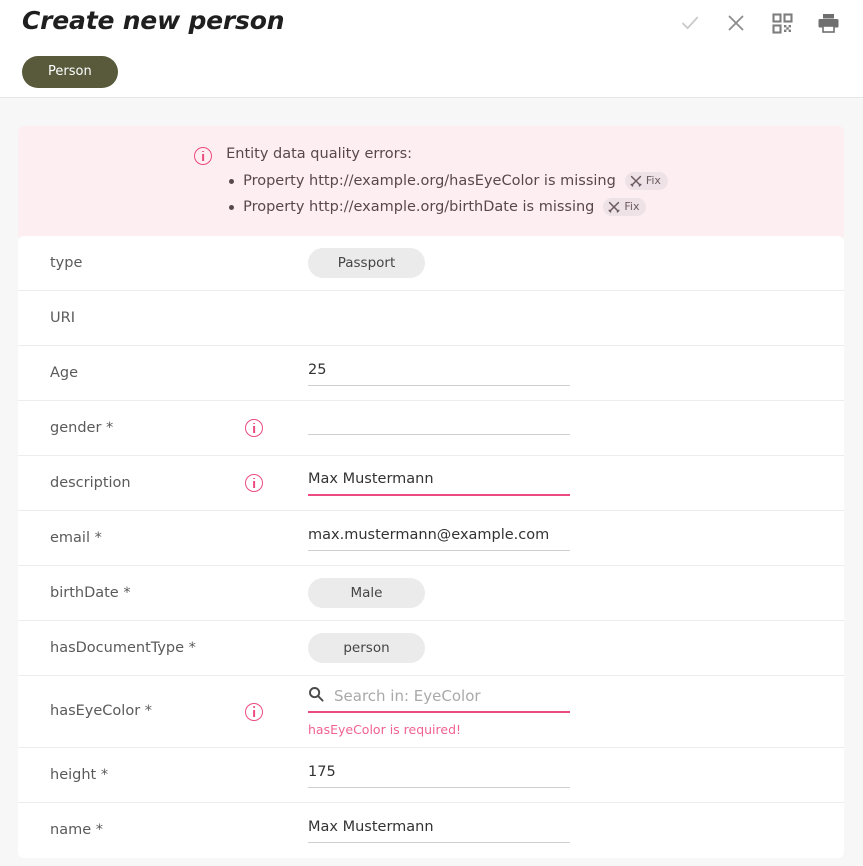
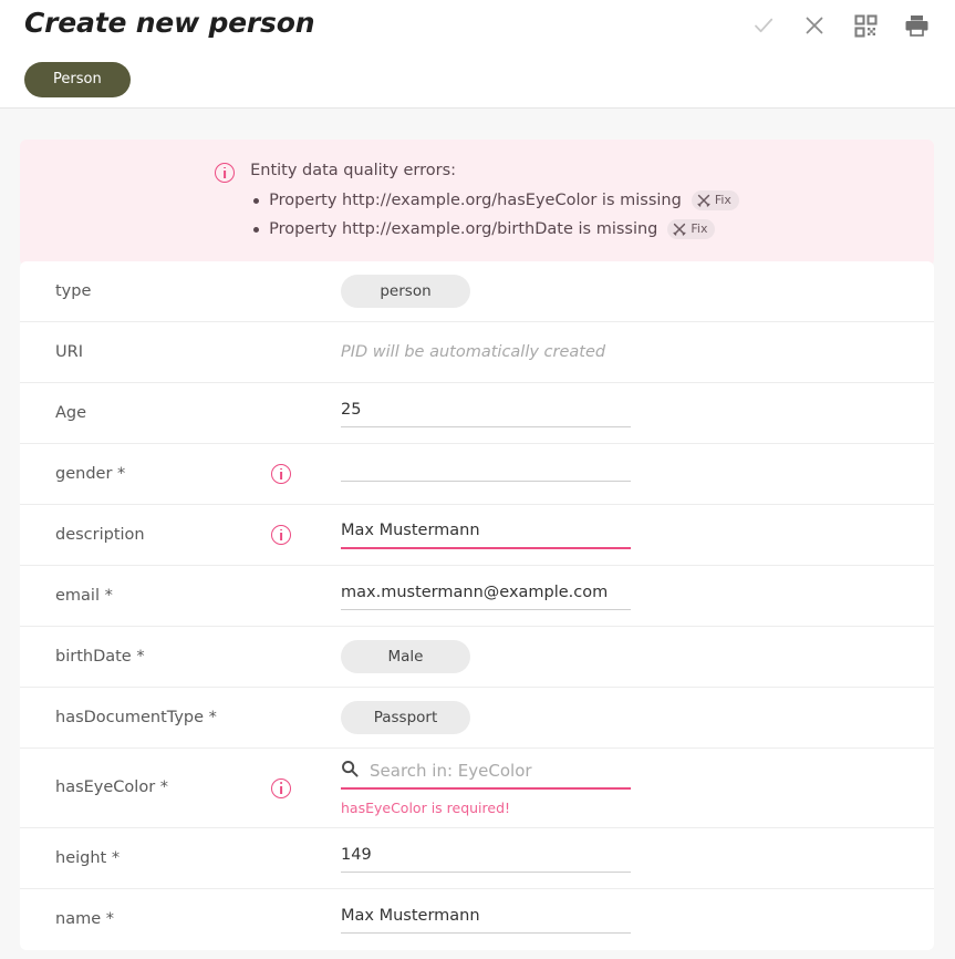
  Create new person
  Person
  Entity data quality errors:
  Property http://example.org/hasEyeColor is missing
  Fix
  Property http://example.org/birthDate is missing
  Fix
  type
- Passport
+ person
  URI
+ PID will be automatically created
  Age
  25
  gender *
  description
  Max Mustermann
  email *
  max.mustermann@example.com
  birthDate *
  Male
  hasDocumentType *
- person
+ Passport
  hasEyeColor *
  Search in: EyeColor
  hasEyeColor is required!
  height *
- 175
+ 149
  name *
  Max Mustermann
